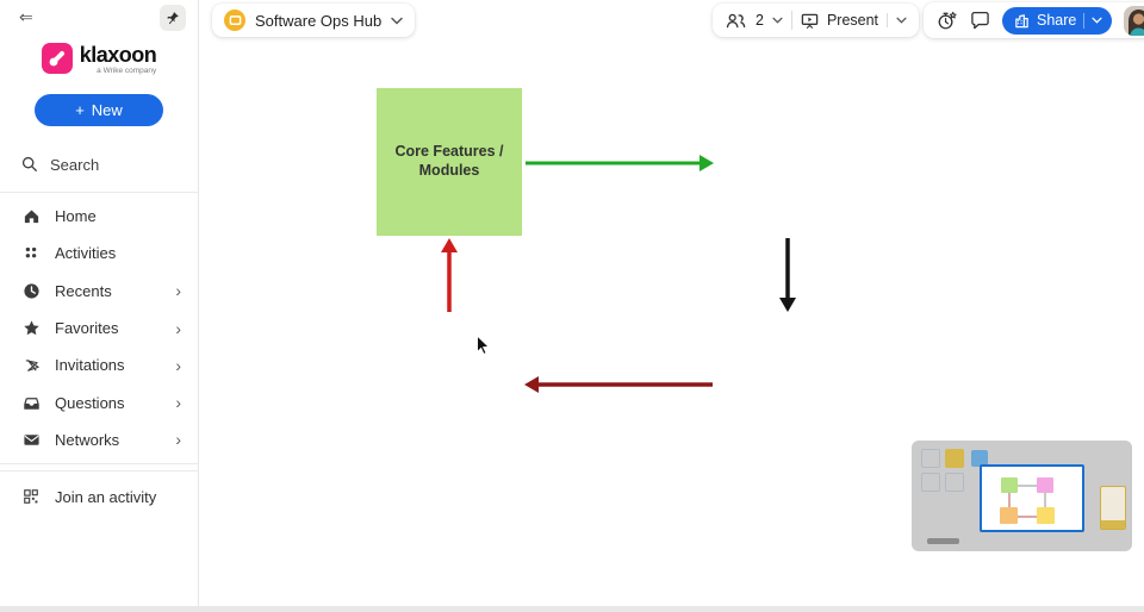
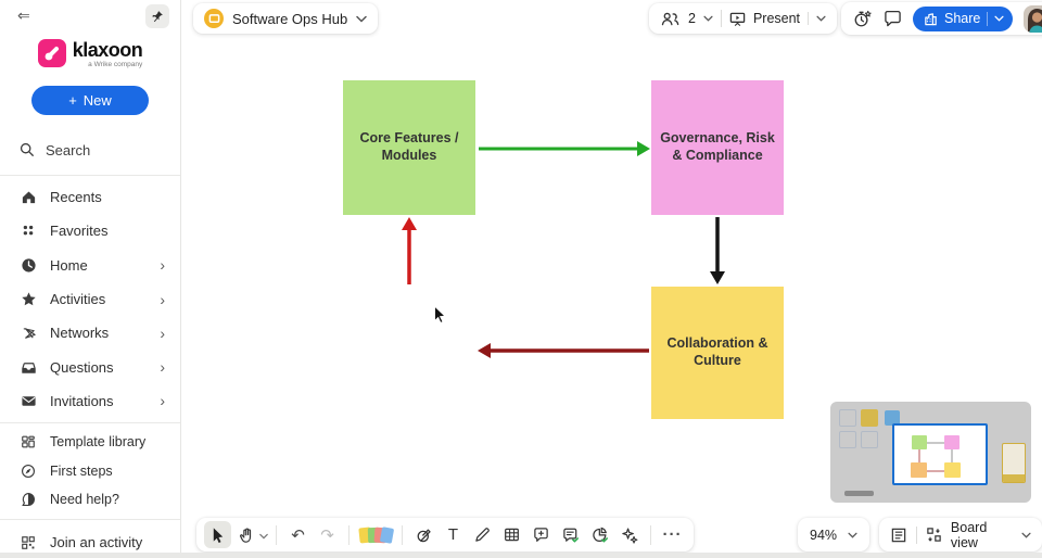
  ⇐
  klaxoon
  +
  New
  Search
- Home
+ Recents
- Activities
+ Favorites
- Recents
+ Home
  ›
- Favorites
+ Activities
  ›
- Invitations
+ Networks
  ›
  Questions
  ›
- Networks
+ Invitations
  ›
+ Template library
+ First steps
+ Need help?
  Join an activity
  Software Ops Hub
  2
  Present
  Share
  Core Features / Modules
+ Governance, Risk & Compliance
+ Collaboration & Culture
+ ↶
+ ↷
+ T
+ ···
+ 94%
+ Board view
